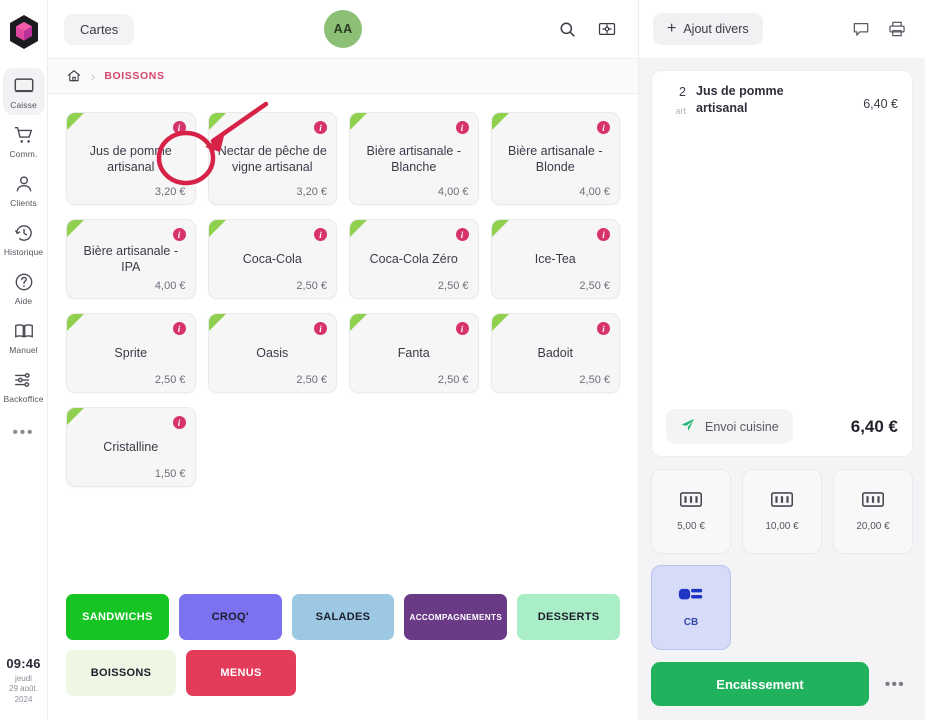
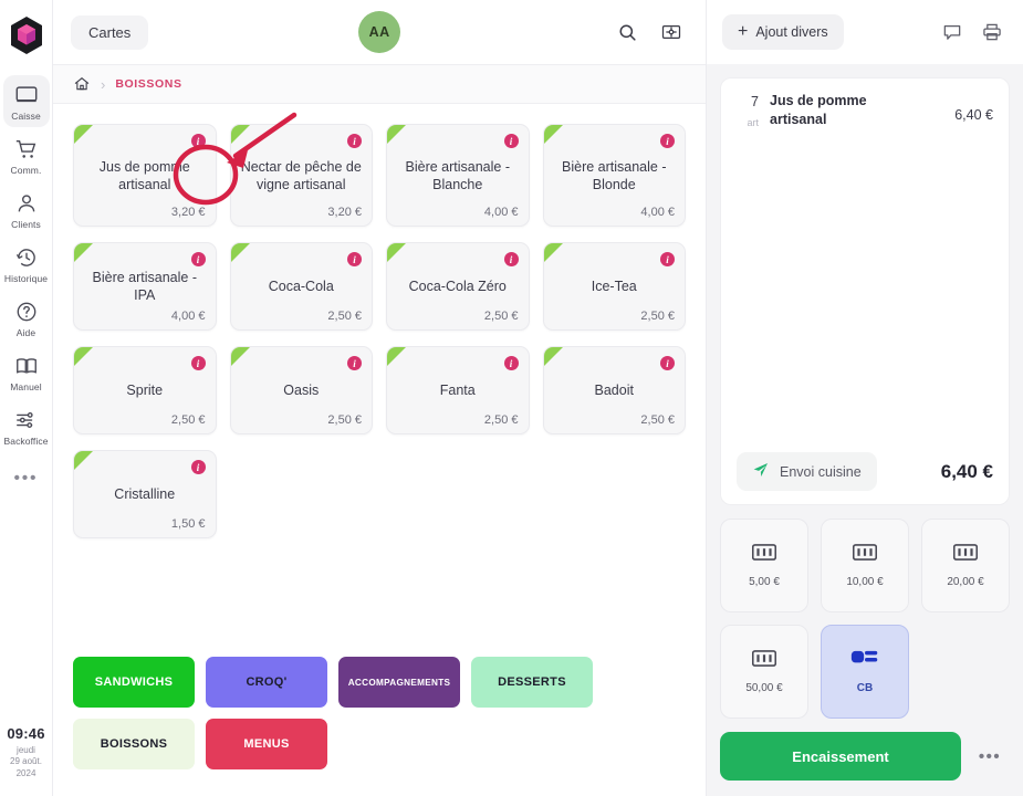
  Caisse
  Comm.
  Clients
  Historique
  Aide
  Manuel
  Backoffice
  •••
  09:46
  jeudi
  29 août.
  2024
  Cartes
  AA
  ›
  BOISSONS
  i
  Jus de pome artisanal
  3,20 €
  i
  Nectar de pêche de vigne artisanal
  3,20 €
  i
  Bière artisanale - Blanche
  4,00 €
  i
  Bière artisanale - Blonde
  4,00 €
  i
  Bière artisanale - IPA
  4,00 €
  i
  Coca-Cola
  2,50 €
  i
  Coca-Cola Zéro
  2,50 €
  i
  Ice-Tea
  2,50 €
  i
  Sprite
  2,50 €
  i
  Oasis
  2,50 €
  i
  Fanta
  2,50 €
  i
  Badoit
  2,50 €
  i
  Cristalline
  1,50 €
  SANDWICHS
  CROQ'
- SALADES
  ACCOMPAGNEMENTS
  DESSERTS
  BOISSONS
  MENUS
  +
  Ajout divers
- 2
+ 7
  art
  Jus de pomme
  artisanal
  6,40 €
  Envoi cuisine
  6,40 €
  5,00 €
  10,00 €
  20,00 €
+ 50,00 €
  CB
  Encaissement
  •••
